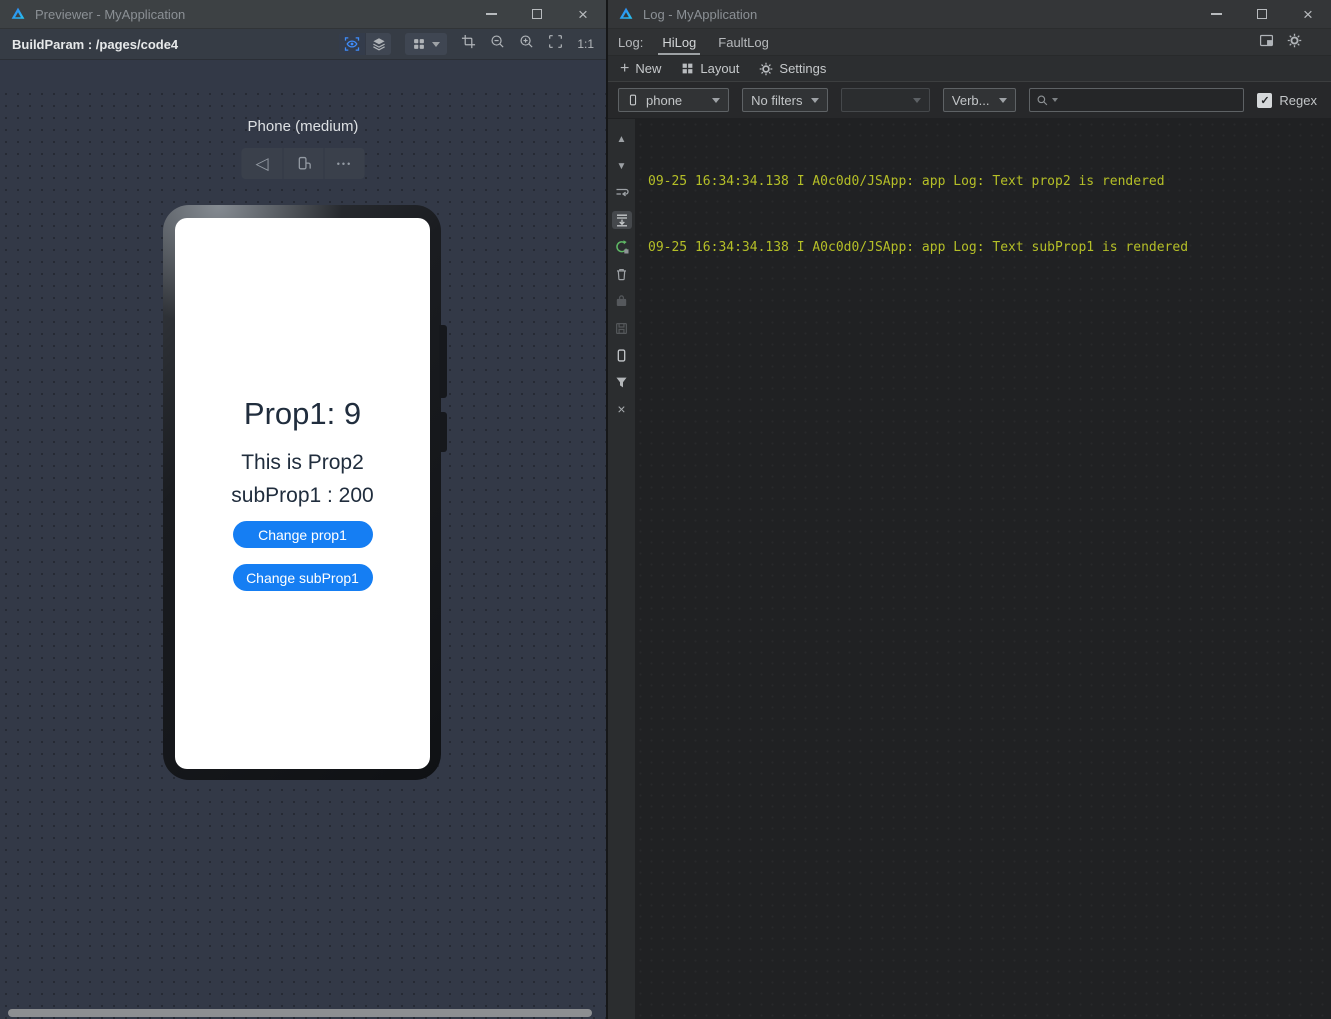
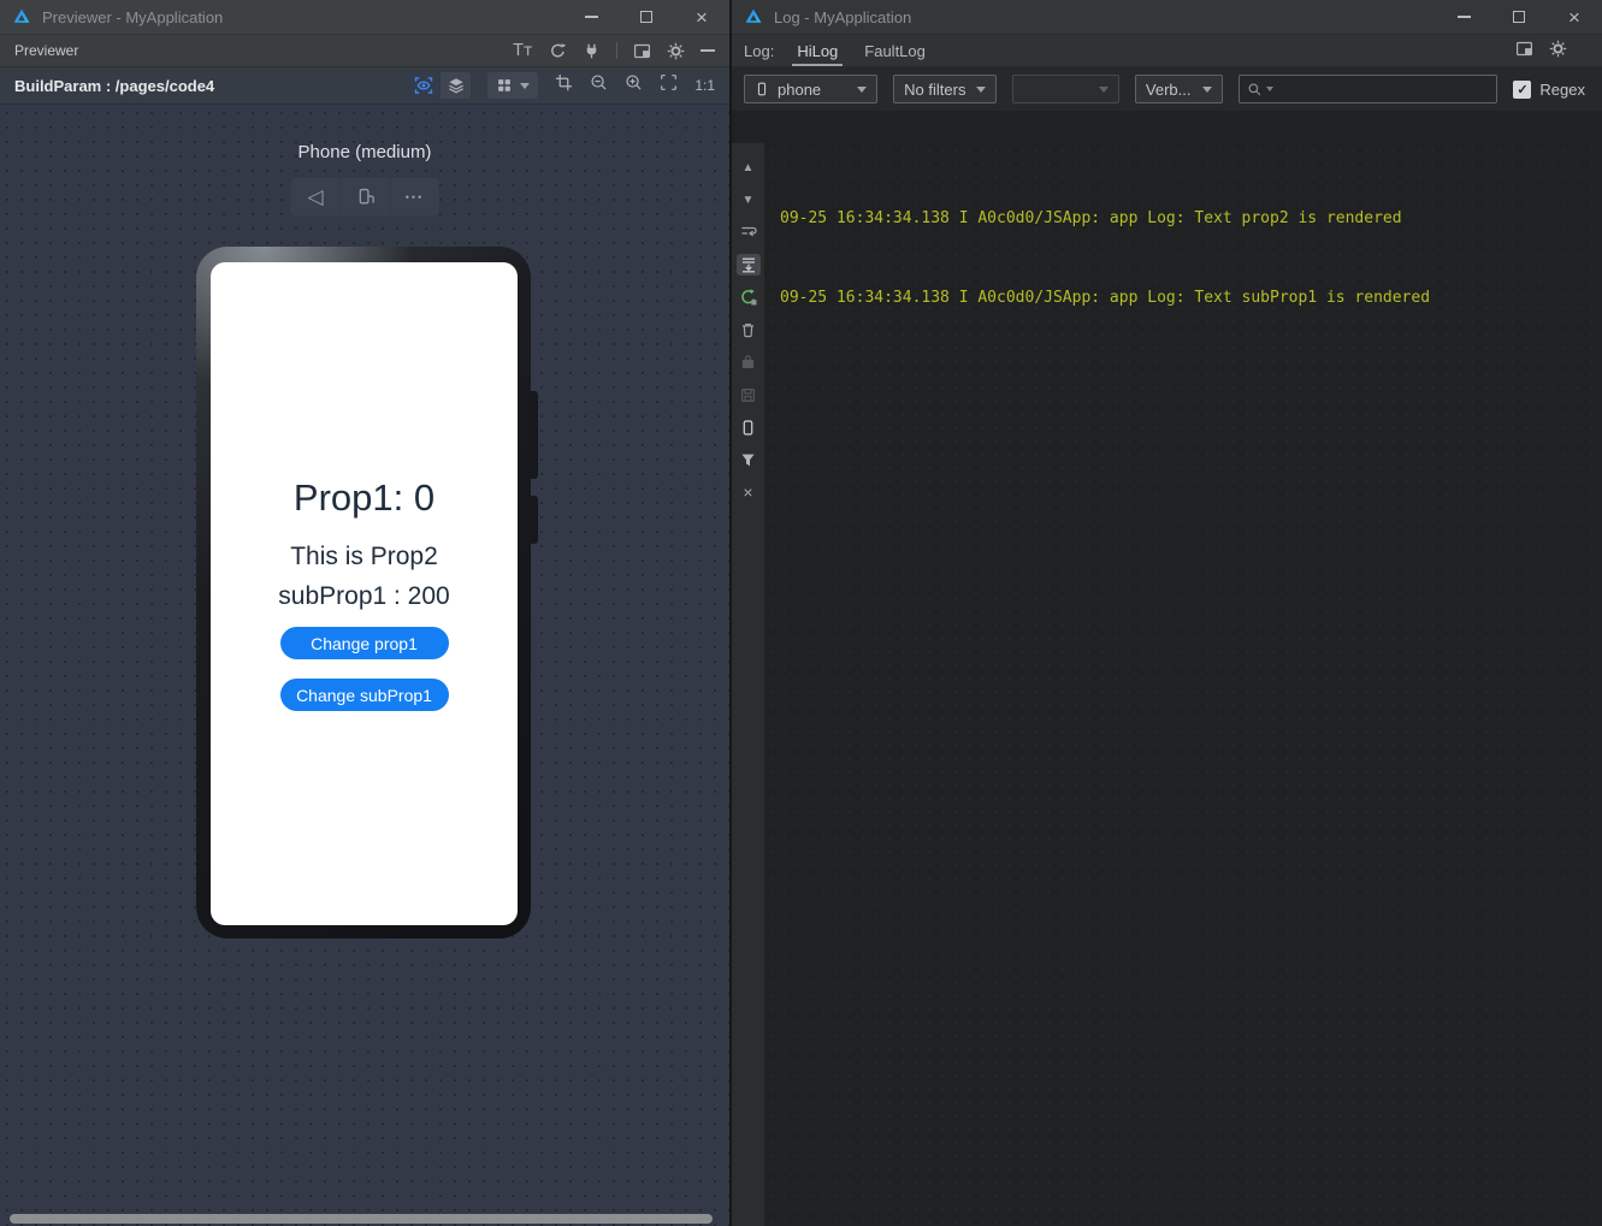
  Previewer - MyApplication
  ×
+ Previewer
+ Tᴛ
  BuildParam : /pages/code4
  1:1
  Phone (medium)
  ◁
  •••
- Prop1: 9
+ Prop1: 0
  This is Prop2
  subProp1 : 200
  Change prop1
  Change subProp1
  Log - MyApplication
  ×
  Log:
  HiLog
  FaultLog
- +
- New
- Layout
- Settings
  phone
  No filters
  Verb...
  ✓
  Regex
  ▲
  ▼
  ×
  09-25 16:34:34.138 I A0c0d0/JSApp: app Log: Text prop2 is rendered
  09-25 16:34:34.138 I A0c0d0/JSApp: app Log: Text subProp1 is rendered
